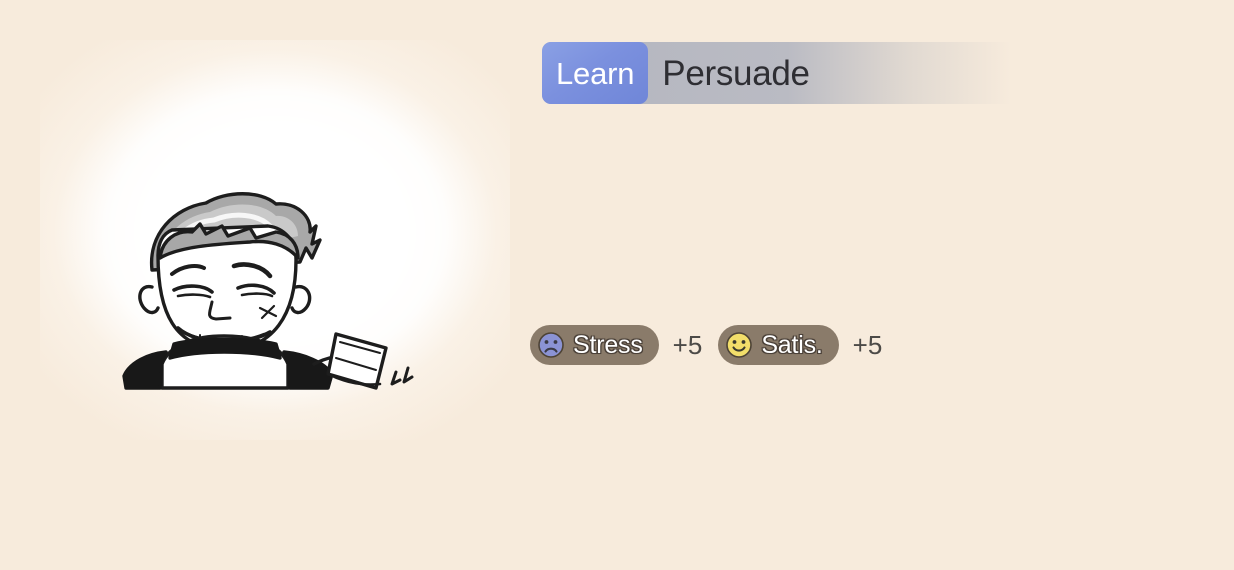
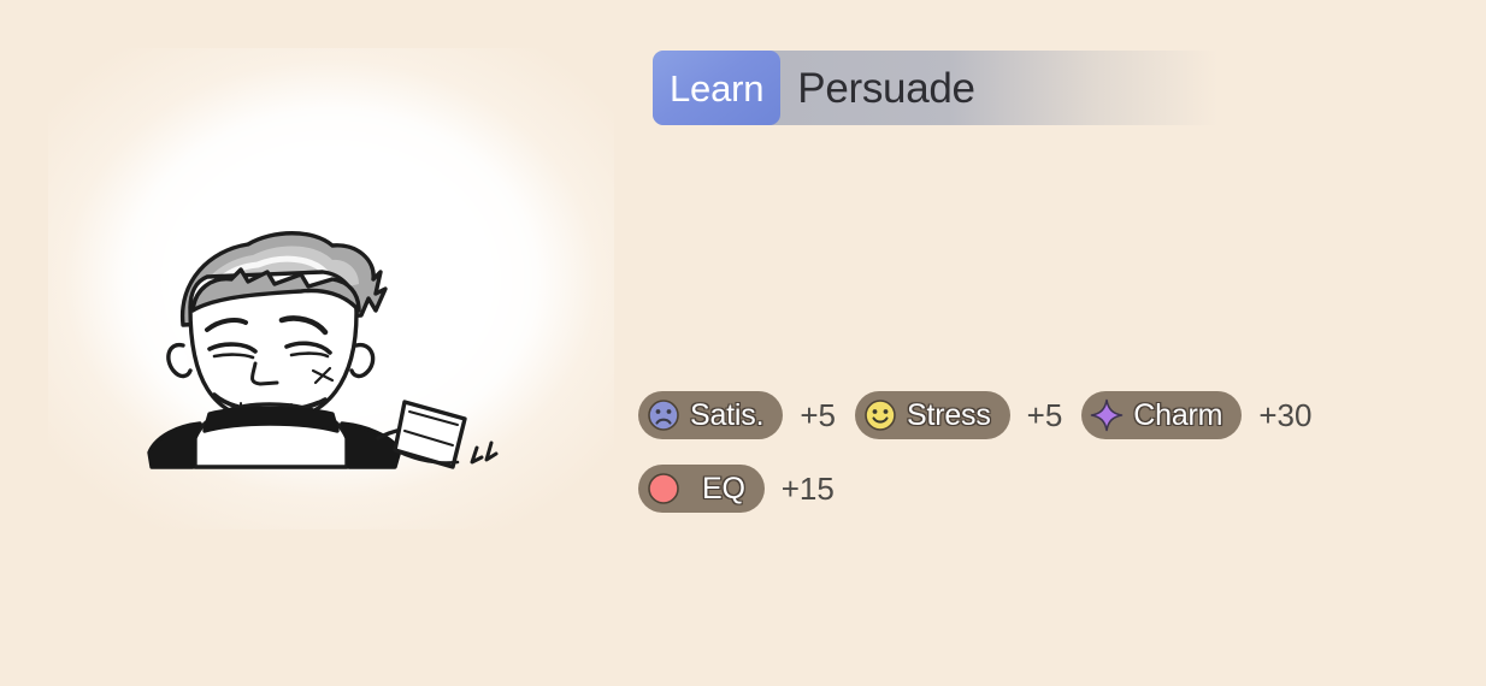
  Learn
  Persuade
- Stress
+ Satis.
  +5
- Satis.
+ Stress
  +5
+ Charm
+ +30
+ EQ
+ +15
